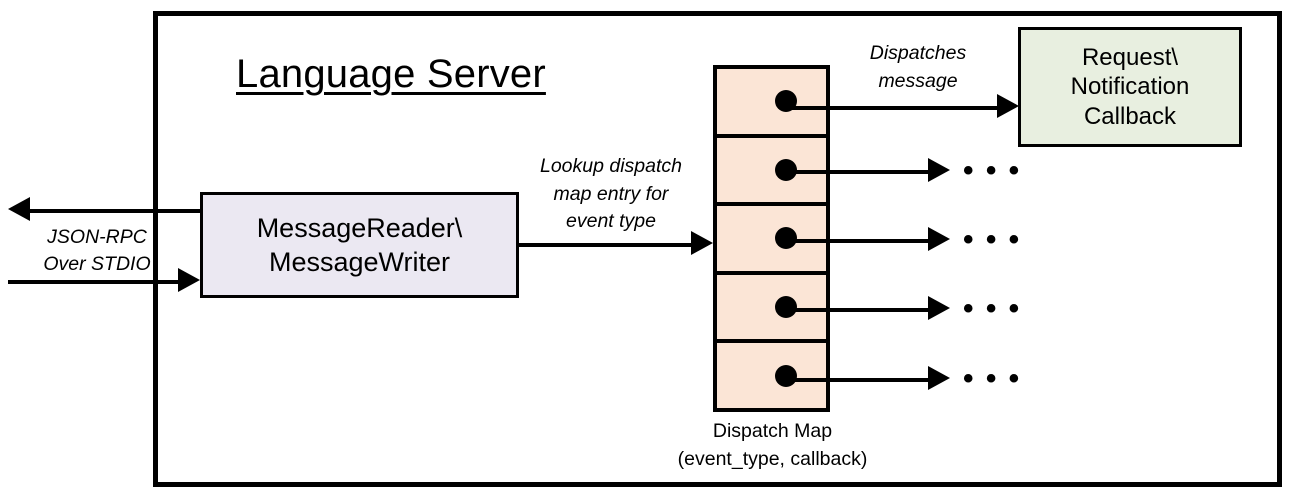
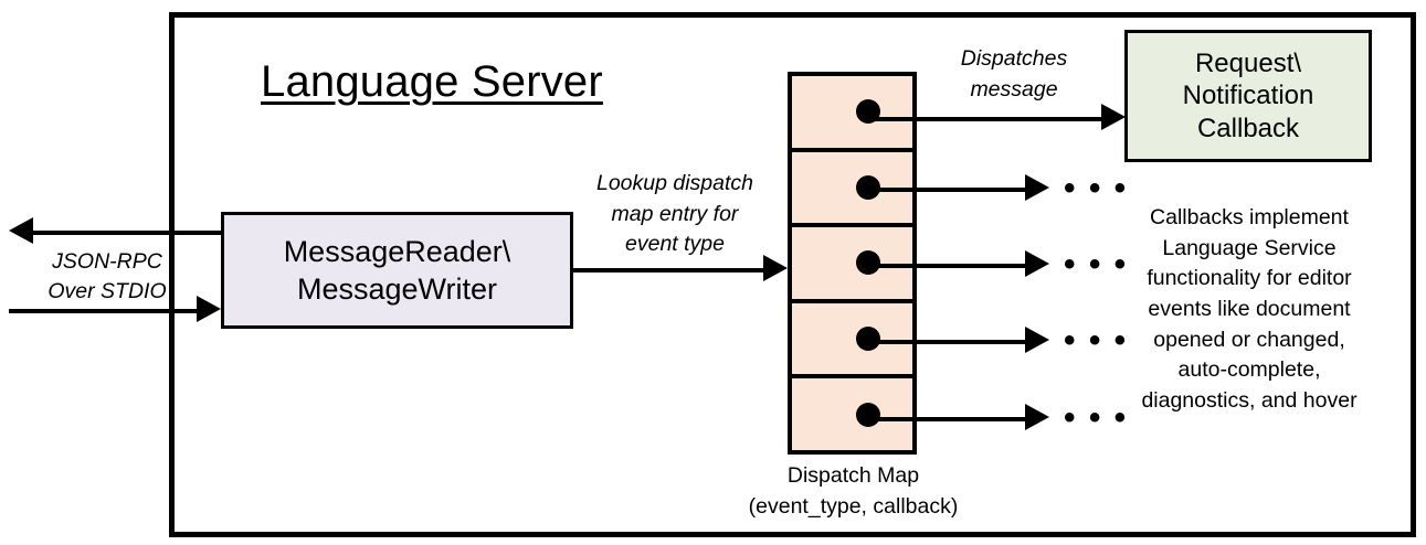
  Language Server
  JSON-RPC
  Over STDIO
  MessageReader\
  MessageWriter
  Lookup dispatch
  map entry for
  event type
  Dispatch Map
  (event_type, callback)
  Dispatches
  message
  • • •
  • • •
  • • •
  • • •
  Request\
  Notification
  Callback
+ Callbacks implement
+ Language Service
+ functionality for editor
+ events like document
+ opened or changed,
+ auto-complete,
+ diagnostics, and hover
